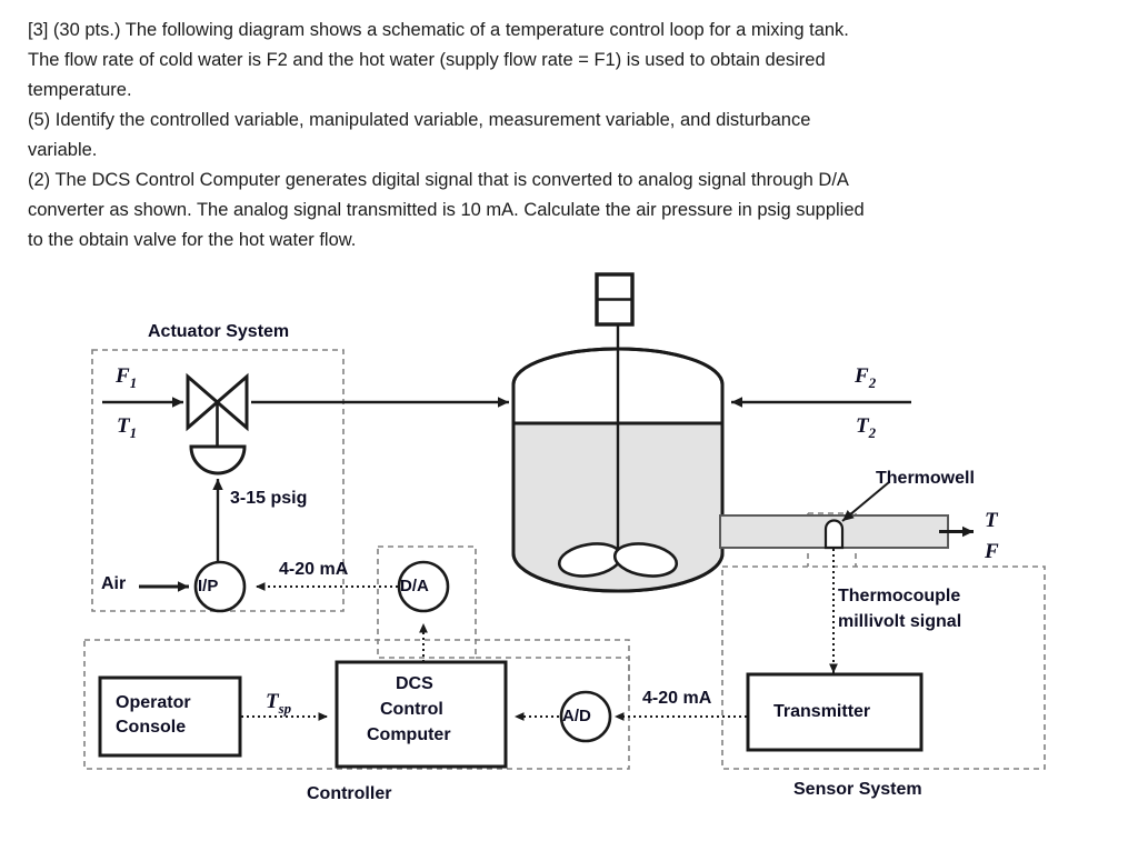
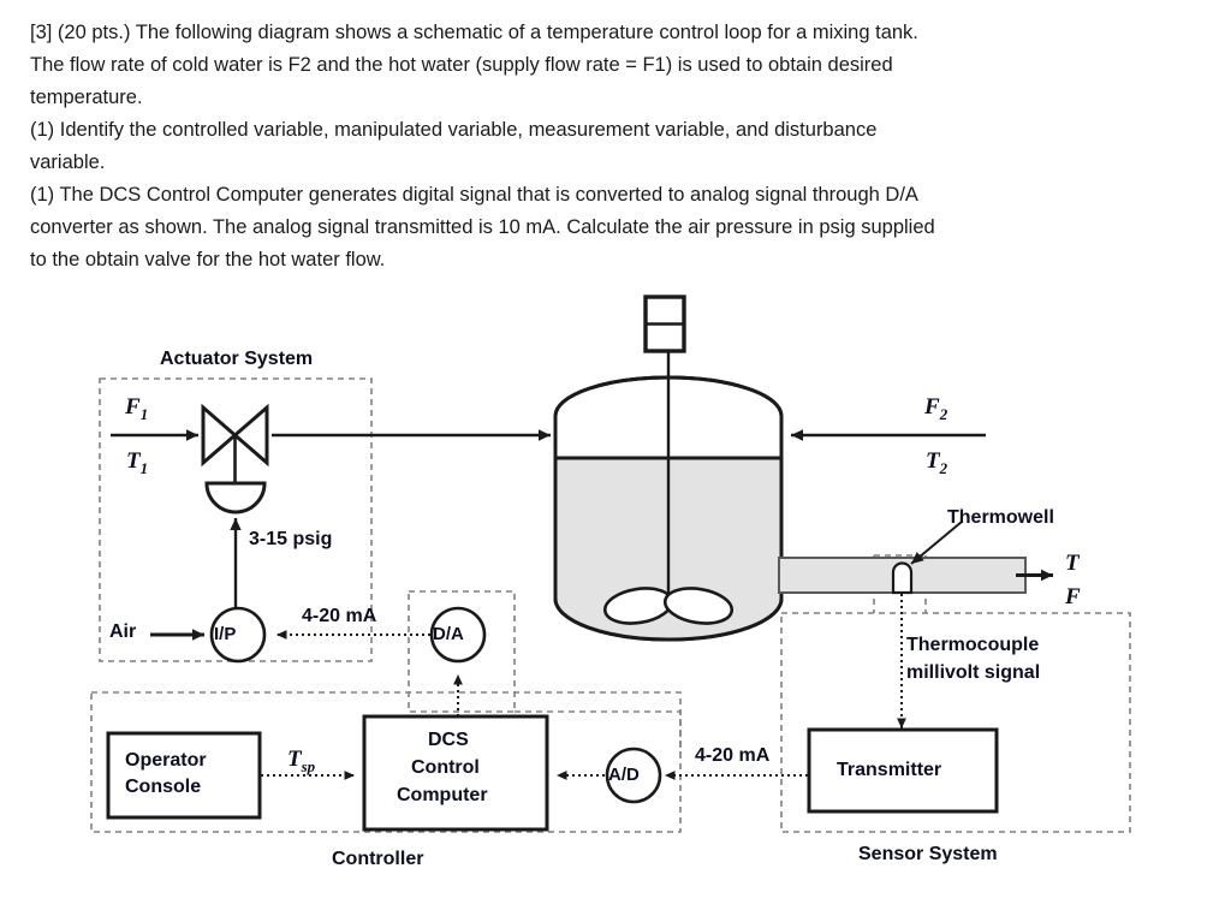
- [3] (30 pts.) The following diagram shows a schematic of a temperature control loop for a mixing tank.
+ [3] (20 pts.) The following diagram shows a schematic of a temperature control loop for a mixing tank.
  The flow rate of cold water is F2 and the hot water (supply flow rate = F1) is used to obtain desired
  temperature.
- (5) Identify the controlled variable, manipulated variable, measurement variable, and disturbance
+ (1) Identify the controlled variable, manipulated variable, measurement variable, and disturbance
  variable.
- (2) The DCS Control Computer generates digital signal that is converted to analog signal through D/A
+ (1) The DCS Control Computer generates digital signal that is converted to analog signal through D/A
  converter as shown. The analog signal transmitted is 10 mA. Calculate the air pressure in psig supplied
  to the obtain valve for the hot water flow.
  Actuator System
  F1
  T1
  F2
  T2
  3-15 psig
  Air
  I/P
  D/A
  A/D
  4-20 mA
  4-20 mA
  Thermowell
  T
  F
  Thermocouple
  millivolt signal
  Operator
  Console
  Tsp
  DCS
  Control
  Computer
  Transmitter
  Controller
  Sensor System
